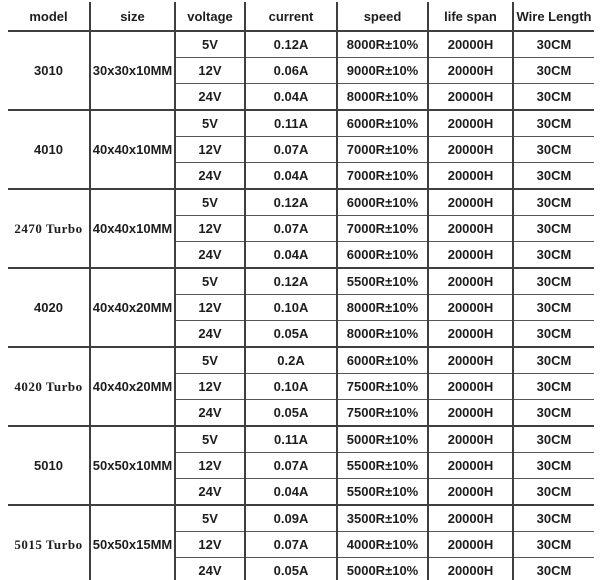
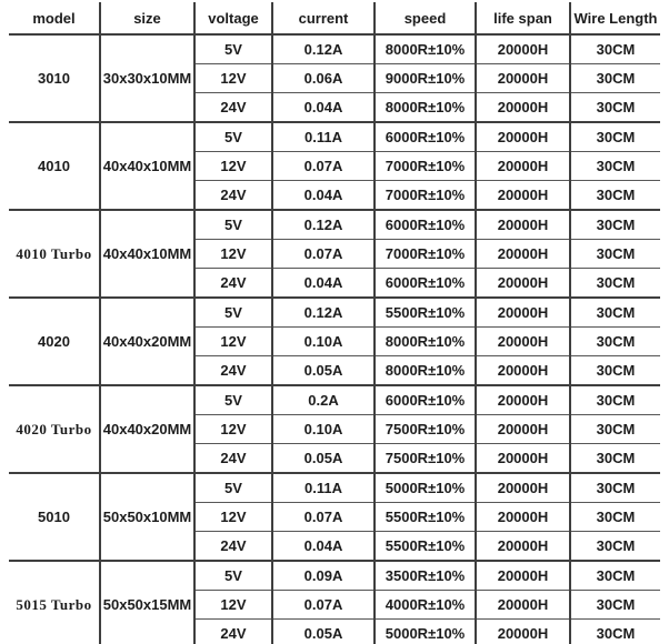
  model	size	voltage	current	speed	life span	Wire Length
  3010	30x30x10MM	5V	0.12A	8000R±10%	20000H	30CM
  12V	0.06A	9000R±10%	20000H	30CM
  24V	0.04A	8000R±10%	20000H	30CM
  4010	40x40x10MM	5V	0.11A	6000R±10%	20000H	30CM
  12V	0.07A	7000R±10%	20000H	30CM
  24V	0.04A	7000R±10%	20000H	30CM
- 2470 Turbo	40x40x10MM	5V	0.12A	6000R±10%	20000H	30CM
+ 4010 Turbo	40x40x10MM	5V	0.12A	6000R±10%	20000H	30CM
  12V	0.07A	7000R±10%	20000H	30CM
  24V	0.04A	6000R±10%	20000H	30CM
  4020	40x40x20MM	5V	0.12A	5500R±10%	20000H	30CM
  12V	0.10A	8000R±10%	20000H	30CM
  24V	0.05A	8000R±10%	20000H	30CM
  4020 Turbo	40x40x20MM	5V	0.2A	6000R±10%	20000H	30CM
  12V	0.10A	7500R±10%	20000H	30CM
  24V	0.05A	7500R±10%	20000H	30CM
  5010	50x50x10MM	5V	0.11A	5000R±10%	20000H	30CM
  12V	0.07A	5500R±10%	20000H	30CM
  24V	0.04A	5500R±10%	20000H	30CM
  5015 Turbo	50x50x15MM	5V	0.09A	3500R±10%	20000H	30CM
  12V	0.07A	4000R±10%	20000H	30CM
  24V	0.05A	5000R±10%	20000H	30CM
